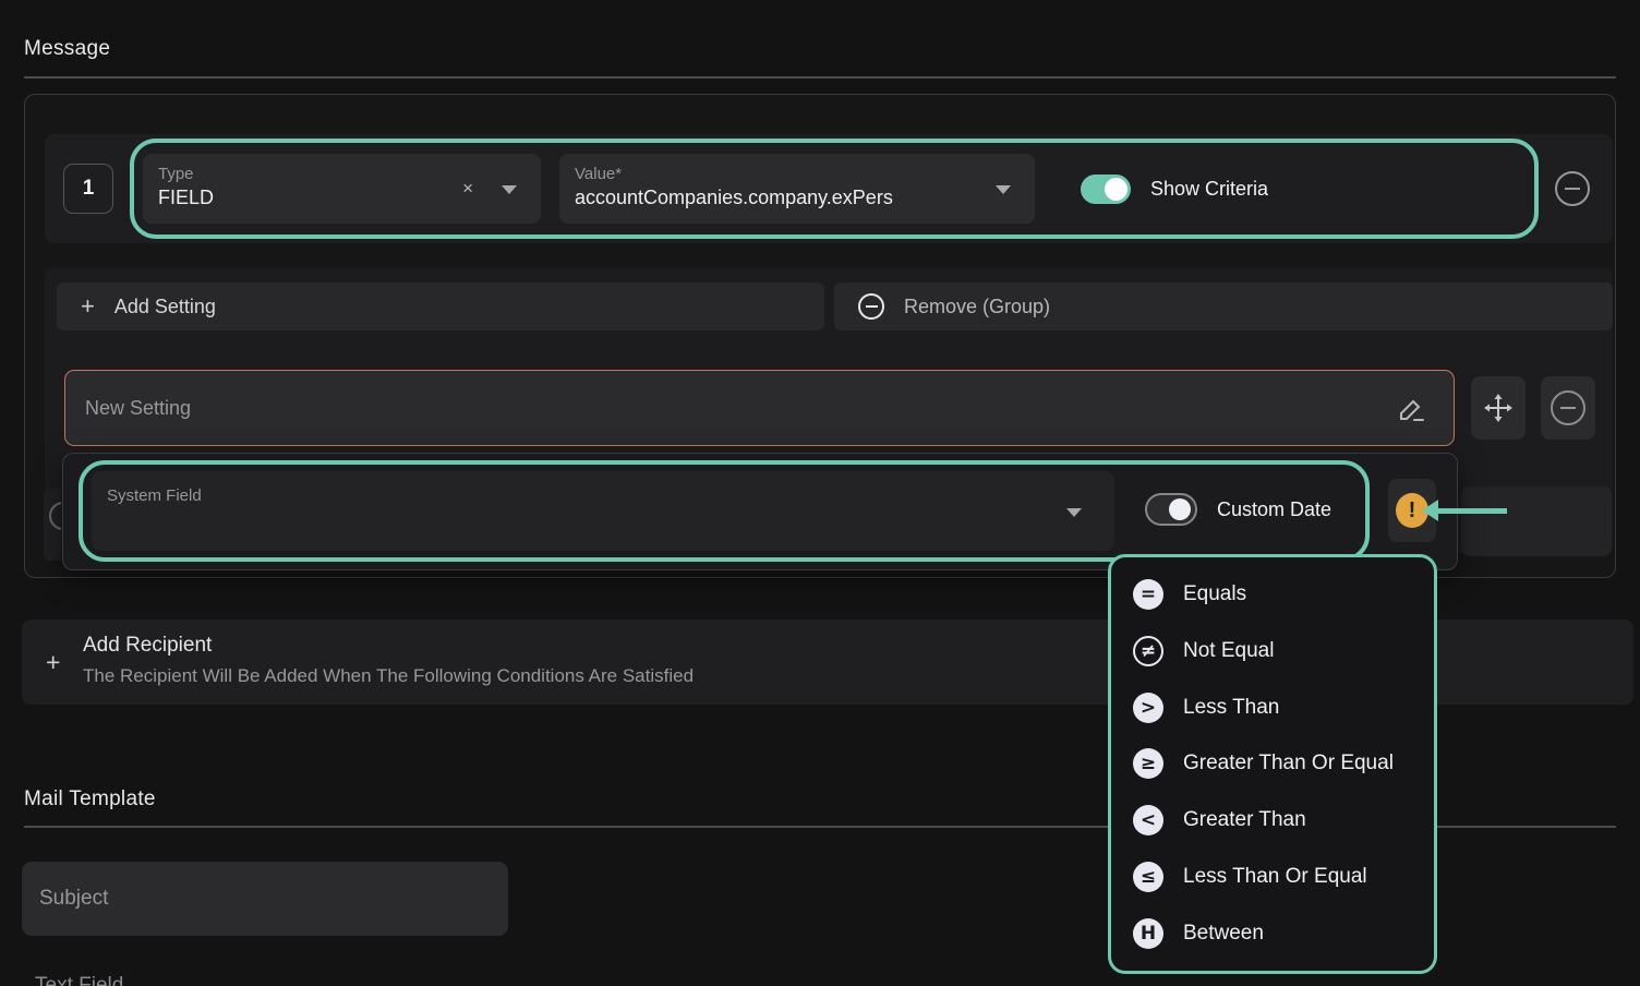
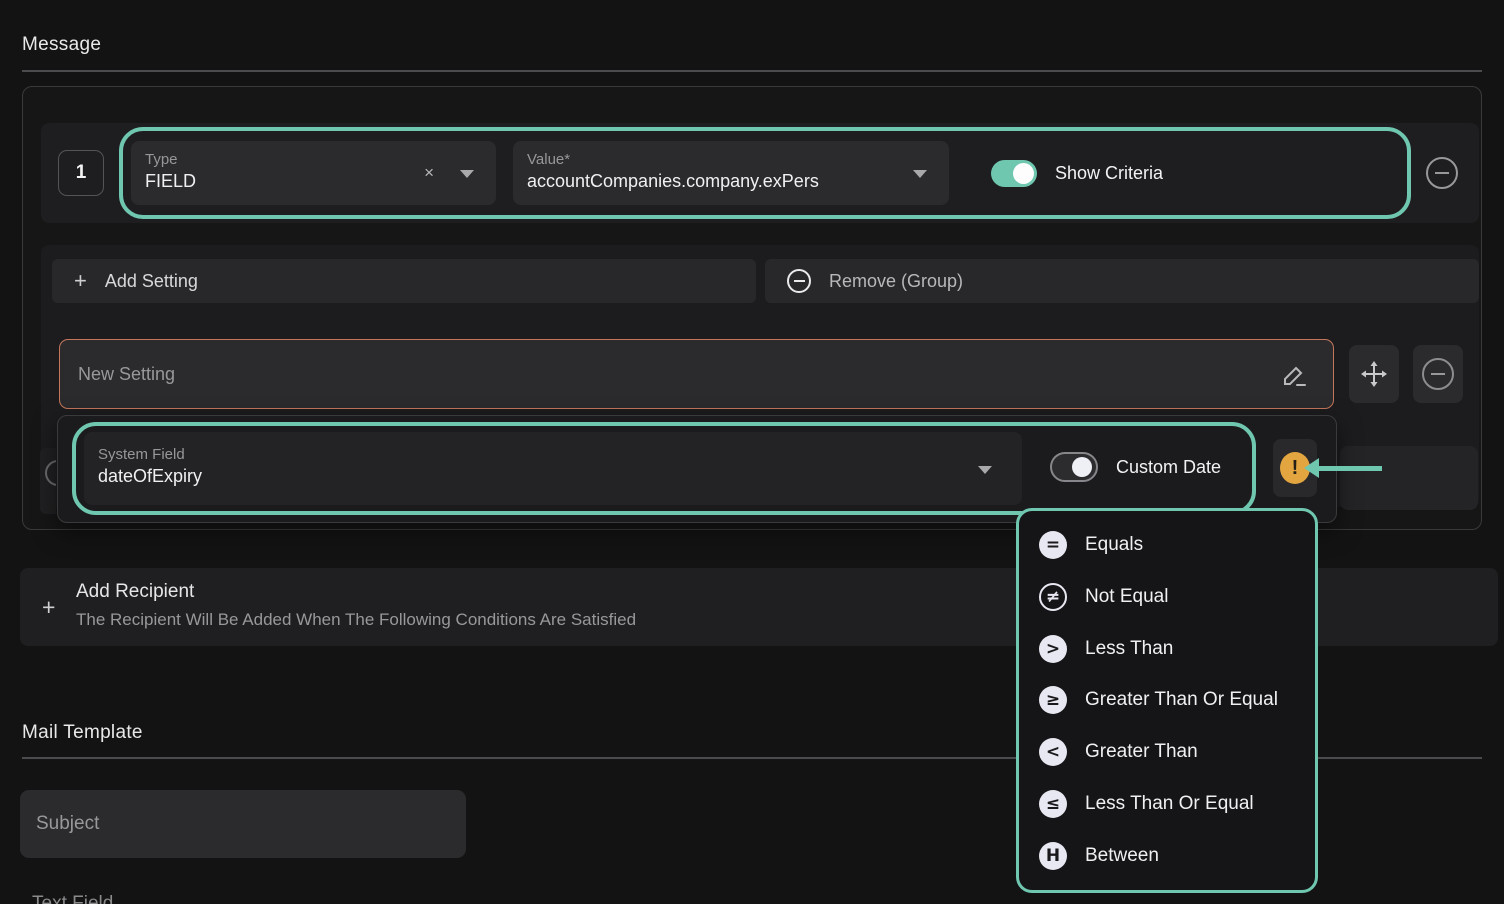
  Message
  1
  Type
  FIELD
  ×
  Value*
  accountCompanies.company.exPers
  Show Criteria
  +
  Add Setting
  Remove (Group)
  New Setting
  System Field
+ dateOfExpiry
  Custom Date
  !
  +
  Add Recipient
  The Recipient Will Be Added When The Following Conditions Are Satisfied
  =
  Equals
  ≠
  Not Equal
  >
  Less Than
  ≥
  Greater Than Or Equal
  <
  Greater Than
  ≤
  Less Than Or Equal
  H
  Between
  Mail Template
  Subject
